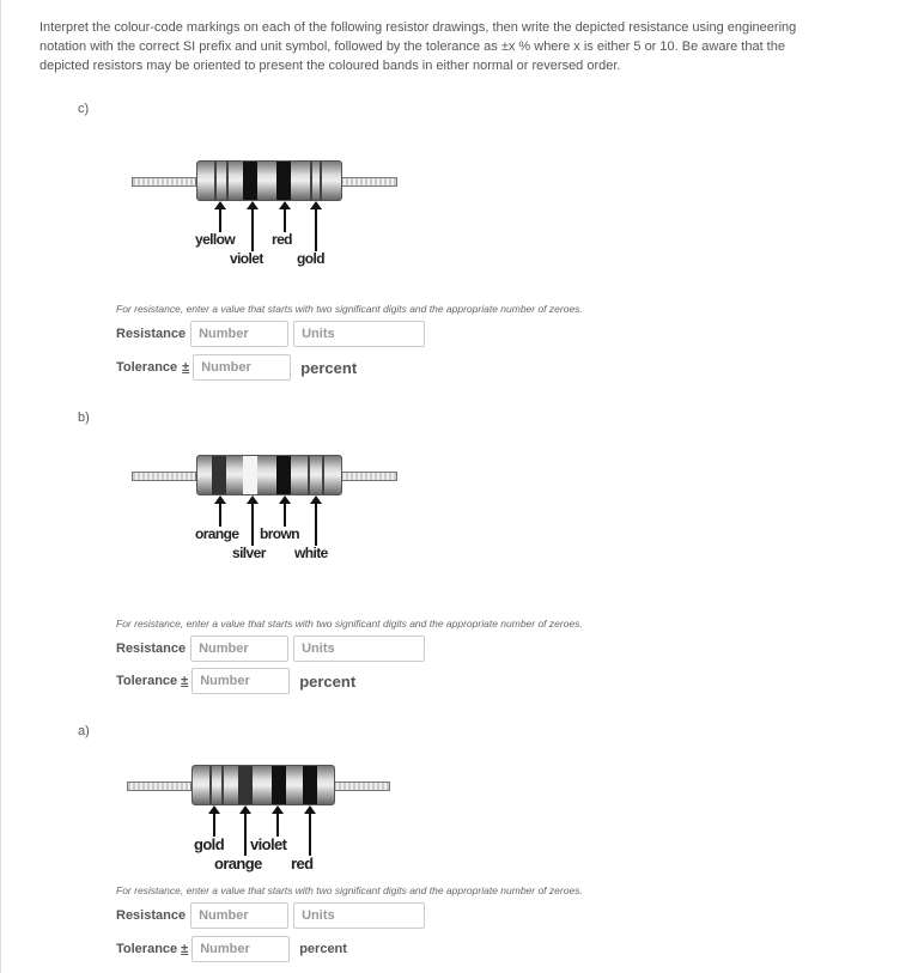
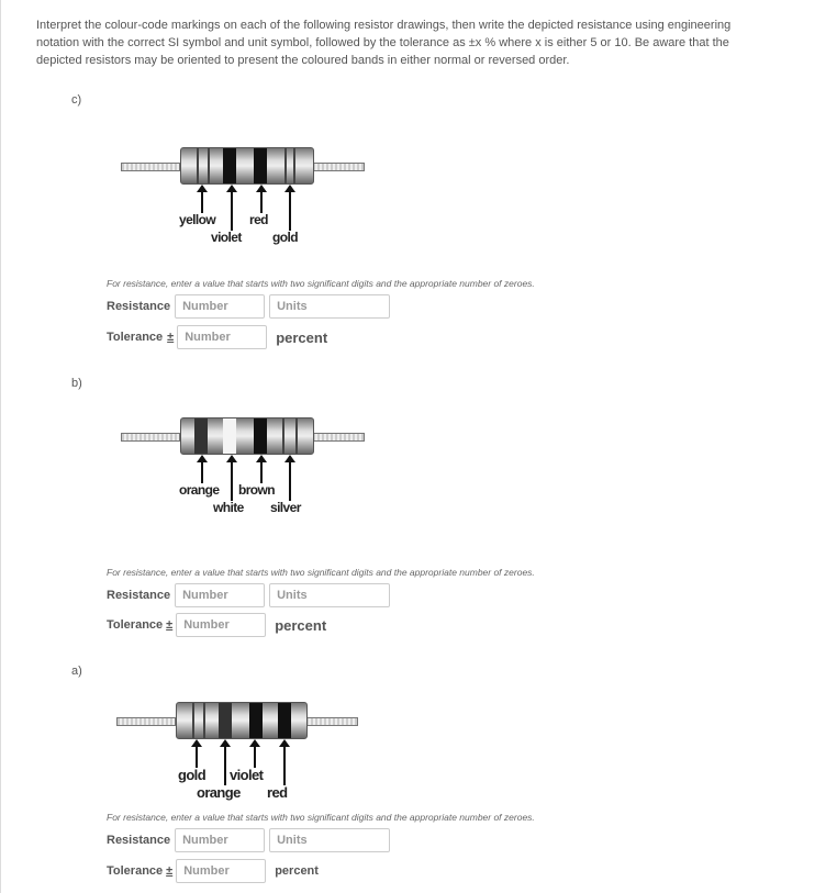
- Interpret the colour-code markings on each of the following resistor drawings, then write the depicted resistance using engineering notation with the correct SI prefix and unit symbol, followed by the tolerance as ±x % where x is either 5 or 10. Be aware that the depicted resistors may be oriented to present the coloured bands in either normal or reversed order.
+ Interpret the colour-code markings on each of the following resistor drawings, then write the depicted resistance using engineering notation with the correct SI symbol and unit symbol, followed by the tolerance as ±x % where x is either 5 or 10. Be aware that the depicted resistors may be oriented to present the coloured bands in either normal or reversed order.
  c)
  yellow
  violet
  red
  gold
  For resistance, enter a value that starts with two significant digits and the appropriate number of zeroes.
  Resistance
  Number
  Units
  Tolerance
  ±
  Number
  percent
  b)
  orange
- silver
+ white
  brown
- white
+ silver
  For resistance, enter a value that starts with two significant digits and the appropriate number of zeroes.
  Resistance
  Number
  Units
  Tolerance
  ±
  Number
  percent
  a)
  gold
  orange
  violet
  red
  For resistance, enter a value that starts with two significant digits and the appropriate number of zeroes.
  Resistance
  Number
  Units
  Tolerance
  ±
  Number
  percent
